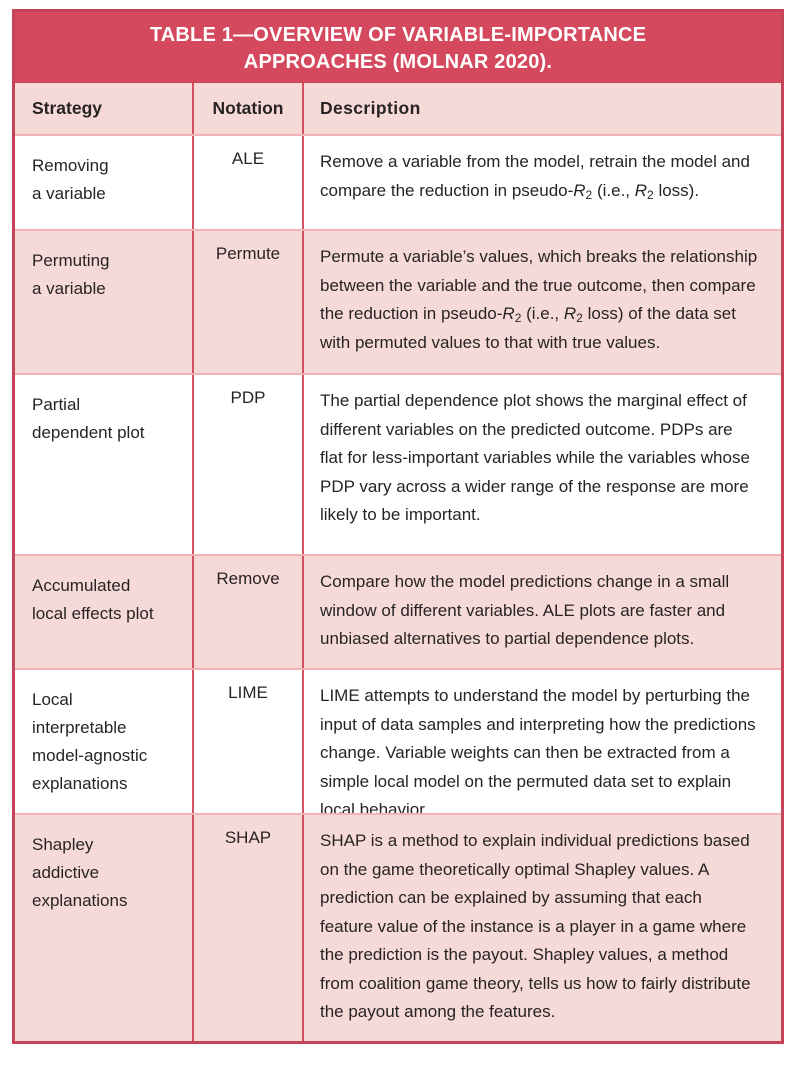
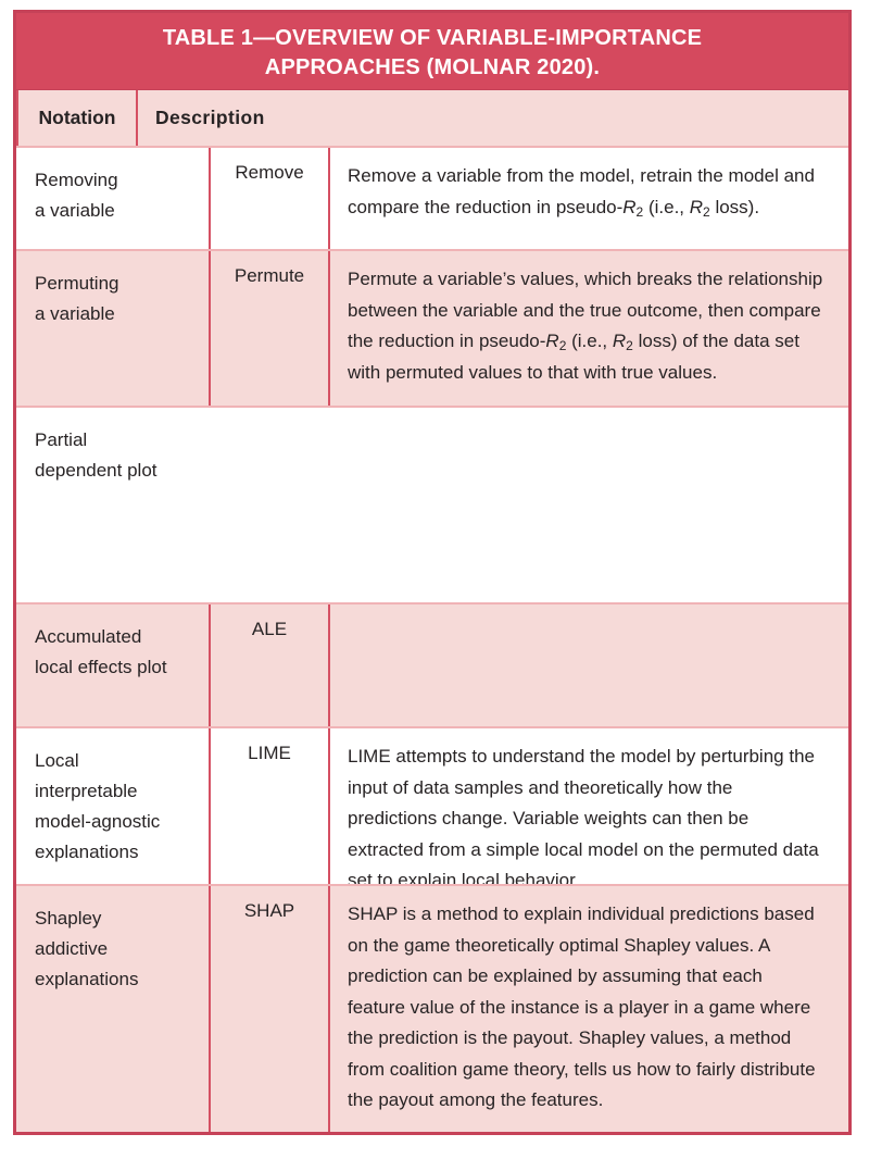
  TABLE 1—OVERVIEW OF VARIABLE-IMPORTANCE
  APPROACHES (MOLNAR 2020).
- Strategy
  Notation
  Description
  Removing
  a variable
- ALE
+ Remove
  Remove a variable from the model, retrain the model and compare the reduction in pseudo-R2 (i.e., R2 loss).
  Permuting
  a variable
  Permute
  Permute a variable’s values, which breaks the relationship between the variable and the true outcome, then compare the reduction in pseudo-R2 (i.e., R2 loss) of the data set with permuted values to that with true values.
  Partial
  dependent plot
- PDP
- The partial dependence plot shows the marginal effect of different variables on the predicted outcome. PDPs are flat for less-important variables while the variables whose PDP vary across a wider range of the response are more likely to be important.
  Accumulated
  local effects plot
- Remove
+ ALE
- Compare how the model predictions change in a small window of different variables. ALE plots are faster and unbiased alternatives to partial dependence plots.
  Local
  interpretable
  model-agnostic
  explanations
  LIME
- LIME attempts to understand the model by perturbing the input of data samples and interpreting how the predictions change. Variable weights can then be extracted from a simple local model on the permuted data set to explain local behavior.
+ LIME attempts to understand the model by perturbing the input of data samples and theoretically how the predictions change. Variable weights can then be extracted from a simple local model on the permuted data set to explain local behavior.
  Shapley
  addictive
  explanations
  SHAP
  SHAP is a method to explain individual predictions based on the game theoretically optimal Shapley values. A prediction can be explained by assuming that each feature value of the instance is a player in a game where the prediction is the payout. Shapley values, a method from coalition game theory, tells us how to fairly distribute the payout among the features.
